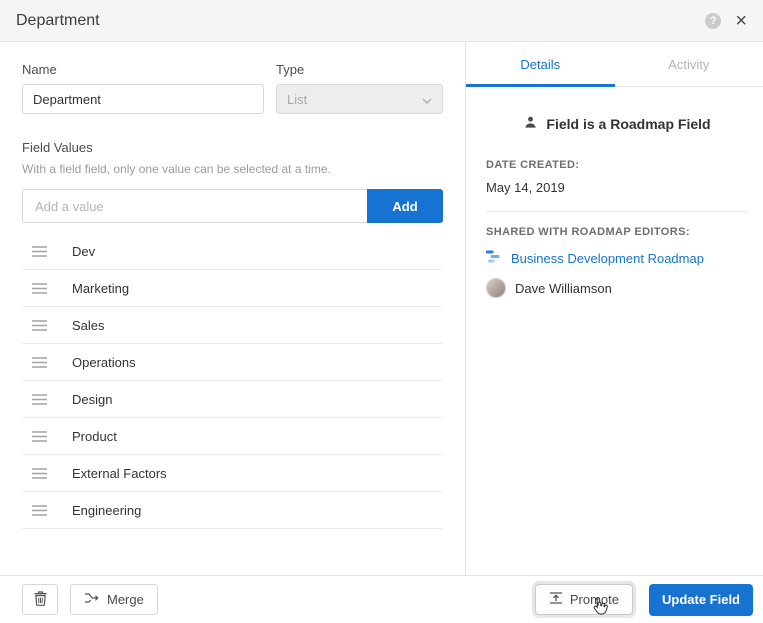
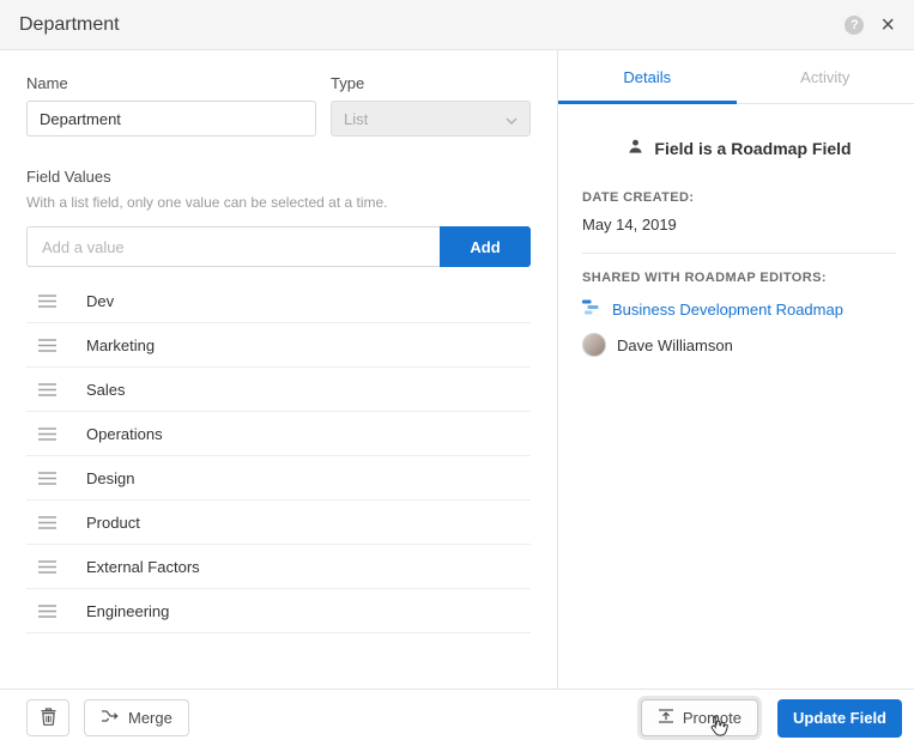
  Department
  ?
  ×
  Name
  Department
  Type
  List
  Field Values
- With a field field, only one value can be selected at a time.
+ With a list field, only one value can be selected at a time.
  Add a value
  Add
  Dev
  Marketing
  Sales
  Operations
  Design
  Product
  External Factors
  Engineering
  Details
  Activity
  Field is a Roadmap Field
  DATE CREATED:
  May 14, 2019
  SHARED WITH ROADMAP EDITORS:
  Business Development Roadmap
  Dave Williamson
  Merge
  Promote
  Update Field
